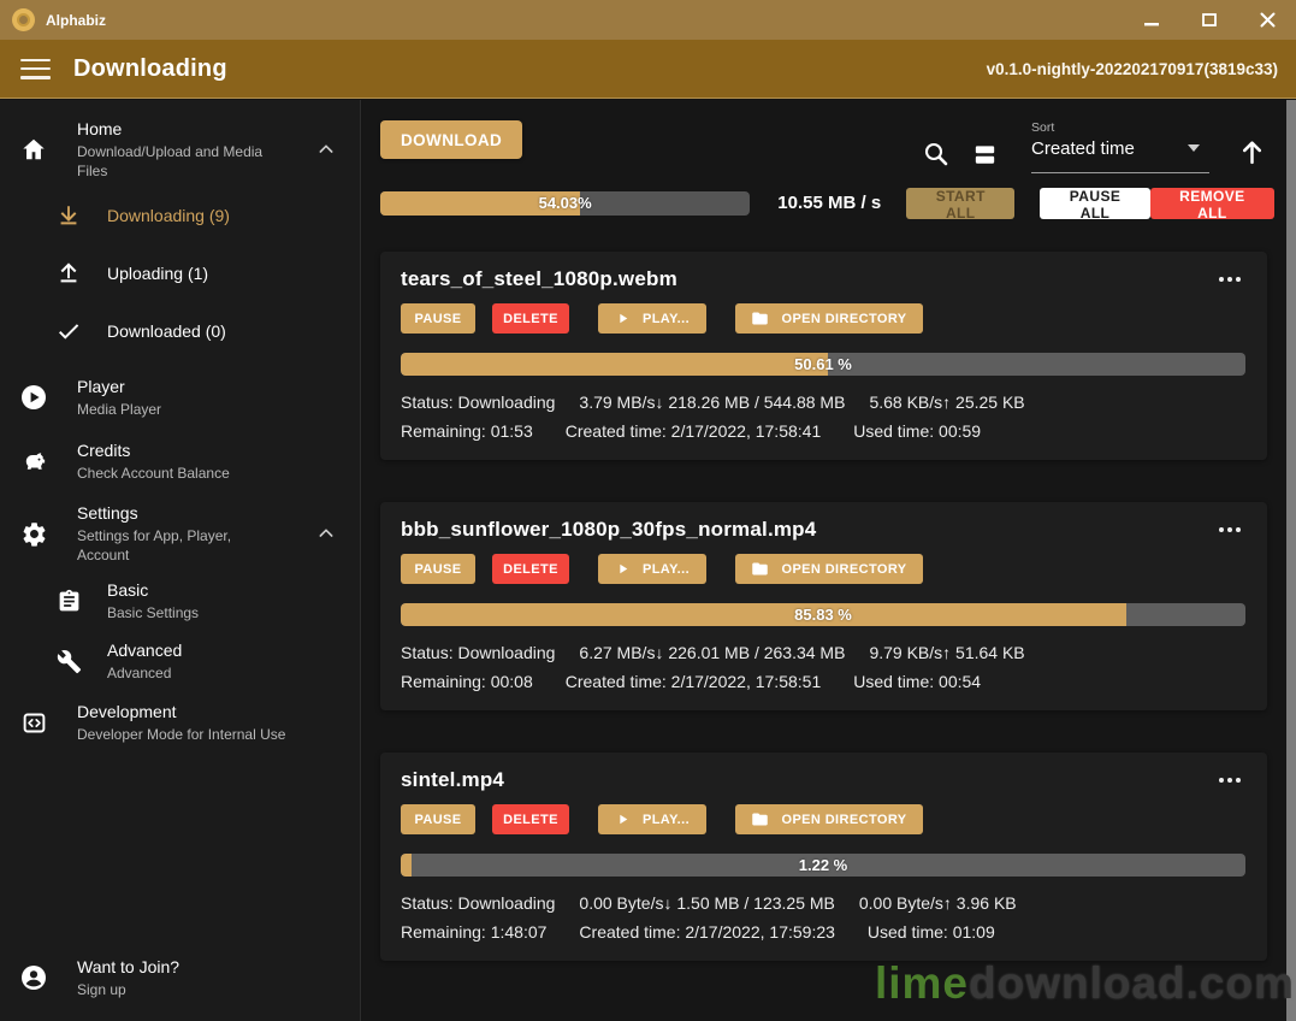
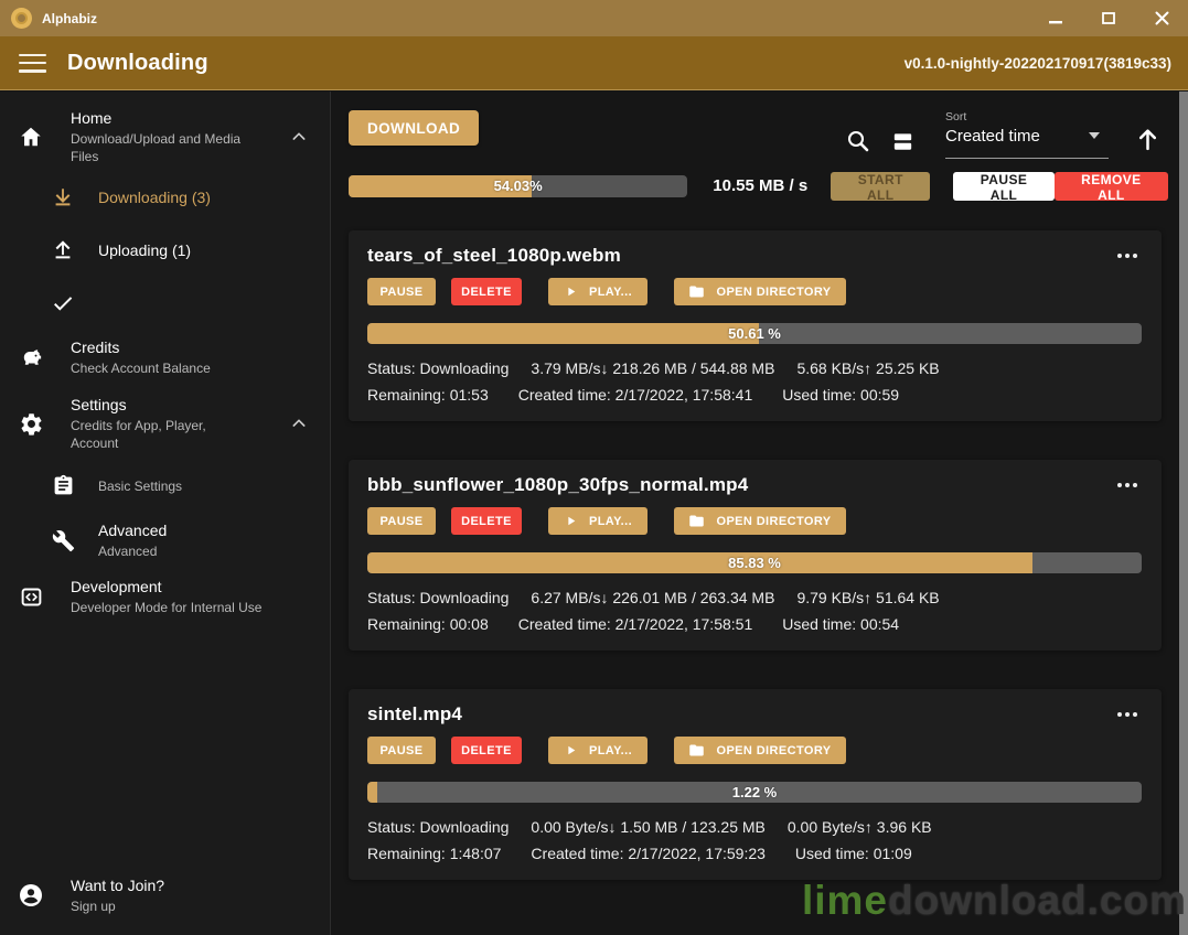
  Alphabiz
  Downloading
  v0.1.0-nightly-202202170917(3819c33)
  Home
  Download/Upload and Media Files
- Downloading (9)
+ Downloading (3)
  Uploading (1)
- Downloaded (0)
- Player
- Media Player
  Credits
  Check Account Balance
  Settings
- Settings for App, Player, Account
+ Credits for App, Player, Account
- Basic
  Basic Settings
  Advanced
  Advanced
  Development
  Developer Mode for Internal Use
  Want to Join?
  Sign up
  DOWNLOAD
  Sort
  Created time
  54.03%
  10.55 MB / s
  START ALL
  PAUSE ALL
  REMOVE ALL
  tears_of_steel_1080p.webm
  PAUSE
  DELETE
  PLAY...
  OPEN DIRECTORY
  50.61 %
  Status: Downloading
  3.79 MB/s↓ 218.26 MB / 544.88 MB
  5.68 KB/s↑ 25.25 KB
  Remaining: 01:53
  Created time: 2/17/2022, 17:58:41
  Used time: 00:59
  bbb_sunflower_1080p_30fps_normal.mp4
  PAUSE
  DELETE
  PLAY...
  OPEN DIRECTORY
  85.83 %
  Status: Downloading
  6.27 MB/s↓ 226.01 MB / 263.34 MB
  9.79 KB/s↑ 51.64 KB
  Remaining: 00:08
  Created time: 2/17/2022, 17:58:51
  Used time: 00:54
  sintel.mp4
  PAUSE
  DELETE
  PLAY...
  OPEN DIRECTORY
  1.22 %
  Status: Downloading
  0.00 Byte/s↓ 1.50 MB / 123.25 MB
  0.00 Byte/s↑ 3.96 KB
  Remaining: 1:48:07
  Created time: 2/17/2022, 17:59:23
  Used time: 01:09
  limedownload.com
